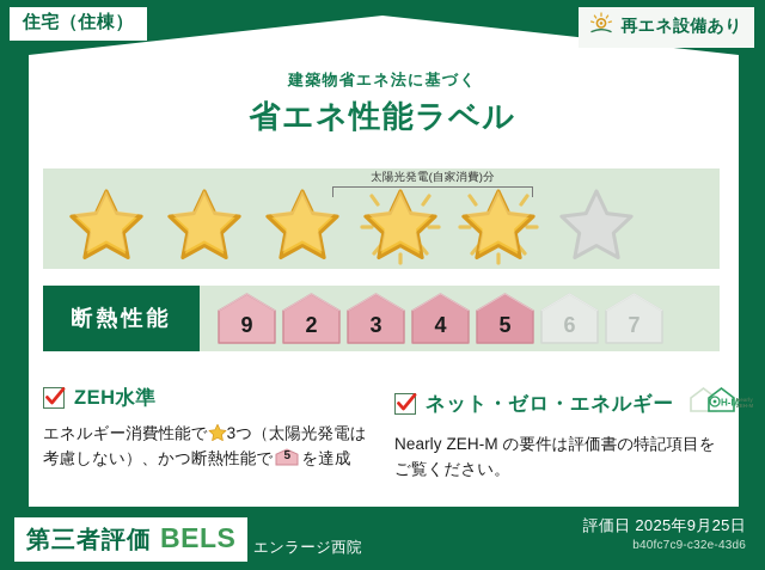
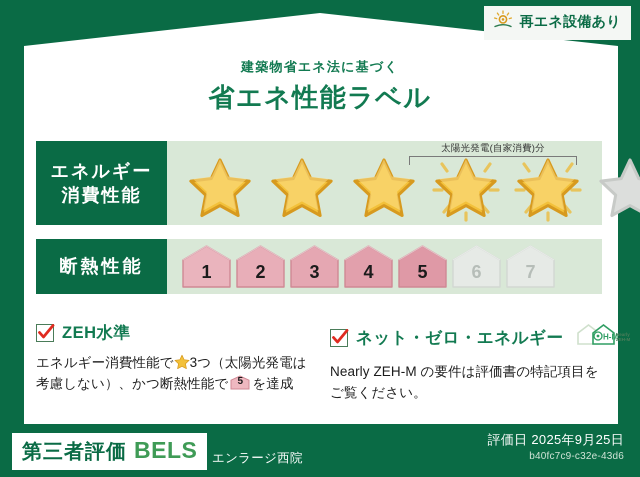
- 住宅（住棟）
  再エネ設備あり
  建築物省エネ法に基づく
  省エネ性能ラベル
+ エネルギー
+ 消費性能
  太陽光発電(自家消費)分
  断熱性能
- 9
+ 1
  2
  3
  4
  5
  6
  7
  ZEH水準
  エネルギー消費性能で 3つ（太陽光発電は考慮しない）、かつ断熱性能で
  5
  を達成
  ネット・ゼロ・エネルギー
  H-M
  Nearly ZEH-M の要件は評価書の特記項目をご覧ください。
  第三者評価
  BELS
  エンラージ西院
  評価日 2025年9月25日
  b40fc7c9-c32e-43d6
